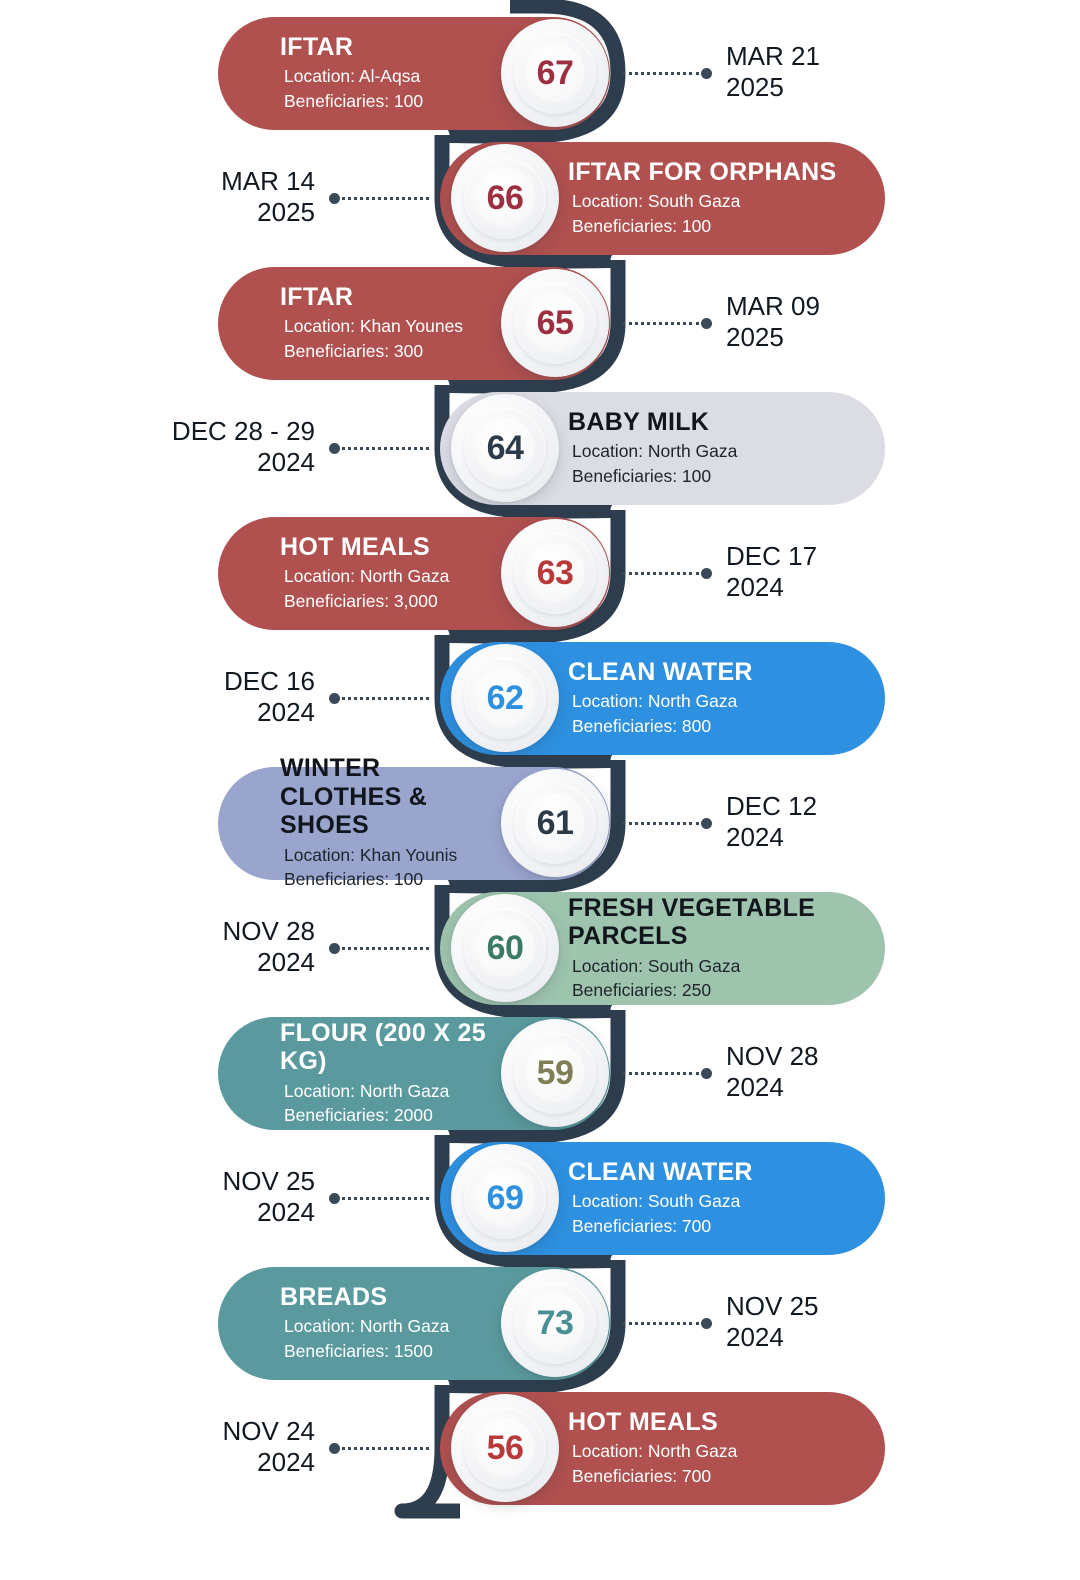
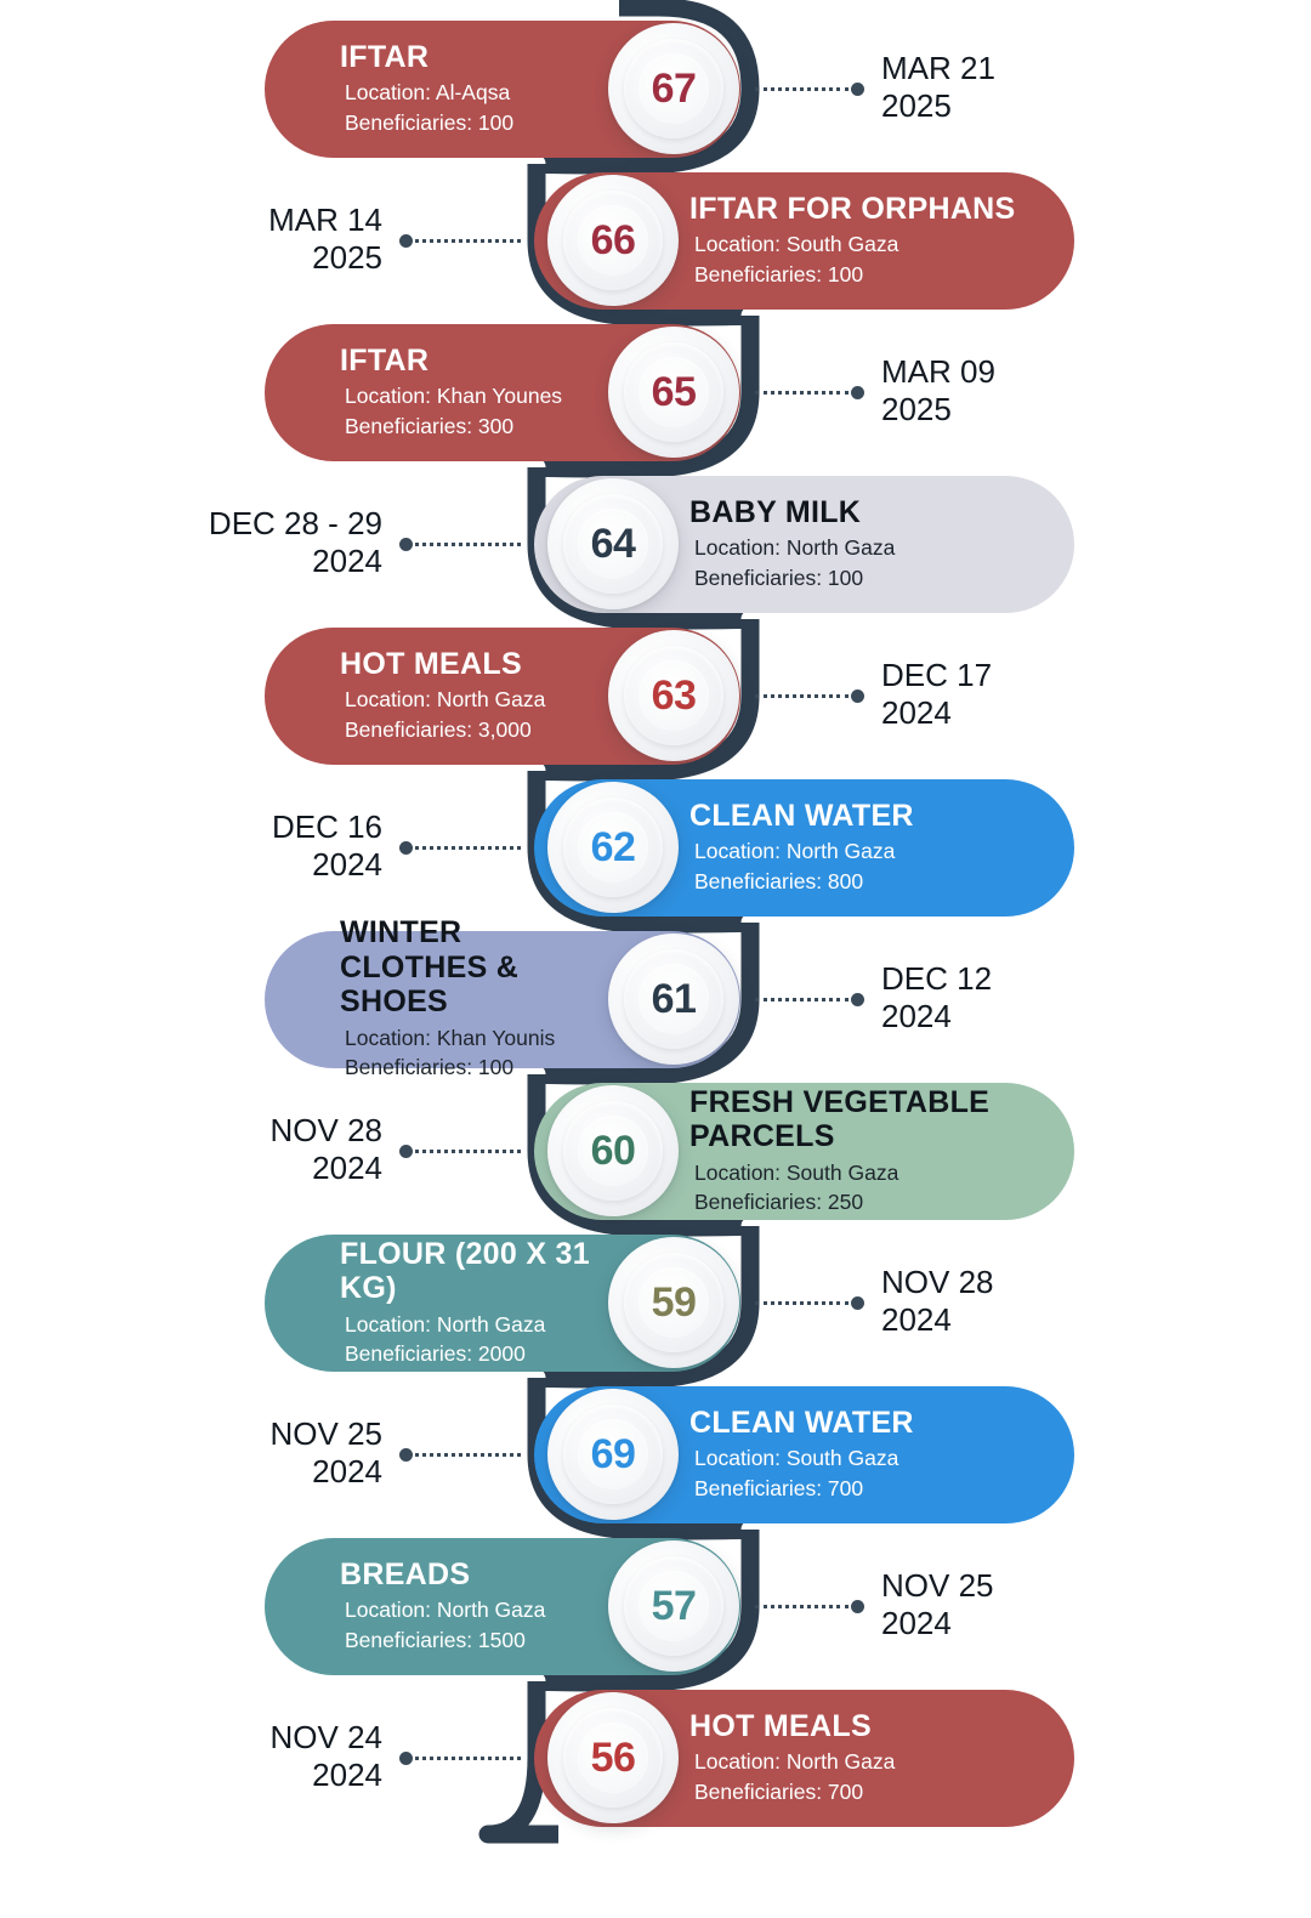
  IFTAR
  Location: Al-Aqsa
  Beneficiaries: 100
  67
  MAR 21
  2025
  IFTAR FOR ORPHANS
  Location: South Gaza
  Beneficiaries: 100
  66
  MAR 14
  2025
  IFTAR
  Location: Khan Younes
  Beneficiaries: 300
  65
  MAR 09
  2025
  BABY MILK
  Location: North Gaza
  Beneficiaries: 100
  64
  DEC 28 - 29
  2024
  HOT MEALS
  Location: North Gaza
  Beneficiaries: 3,000
  63
  DEC 17
  2024
  CLEAN WATER
  Location: North Gaza
  Beneficiaries: 800
  62
  DEC 16
  2024
  WINTER CLOTHES & SHOES
  Location: Khan Younis
  Beneficiaries: 100
  61
  DEC 12
  2024
  FRESH VEGETABLE PARCELS
  Location: South Gaza
  Beneficiaries: 250
  60
  NOV 28
  2024
- FLOUR (200 X 25 KG)
+ FLOUR (200 X 31 KG)
  Location: North Gaza
  Beneficiaries: 2000
  59
  NOV 28
  2024
  CLEAN WATER
  Location: South Gaza
  Beneficiaries: 700
  69
  NOV 25
  2024
  BREADS
  Location: North Gaza
  Beneficiaries: 1500
- 73
+ 57
  NOV 25
  2024
  HOT MEALS
  Location: North Gaza
  Beneficiaries: 700
  56
  NOV 24
  2024
